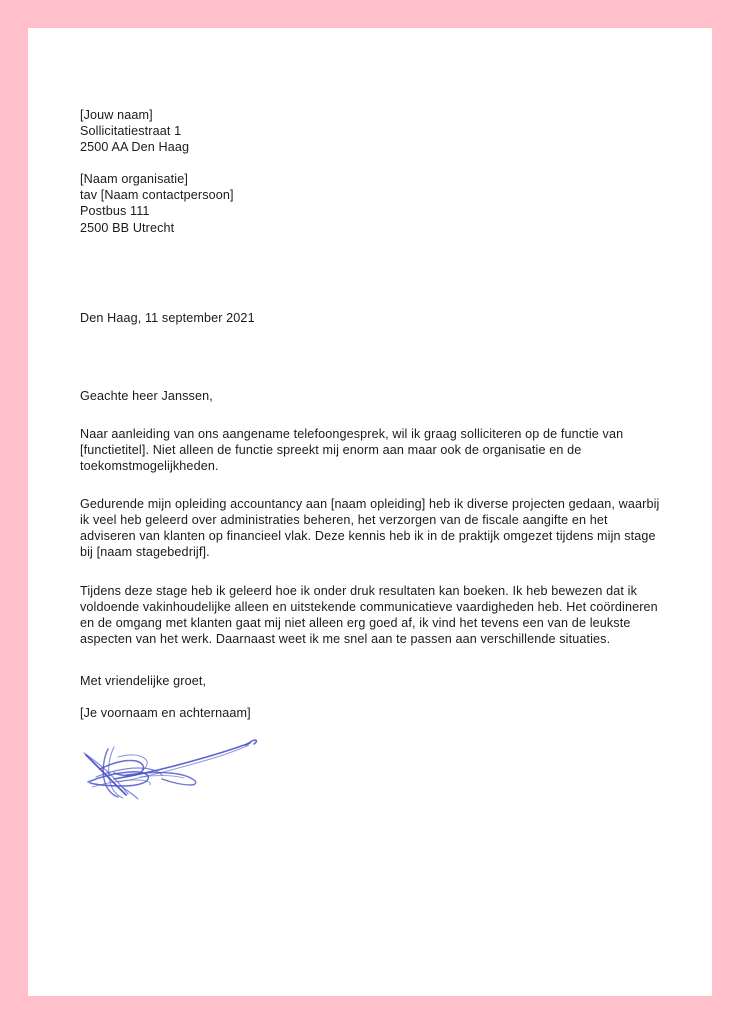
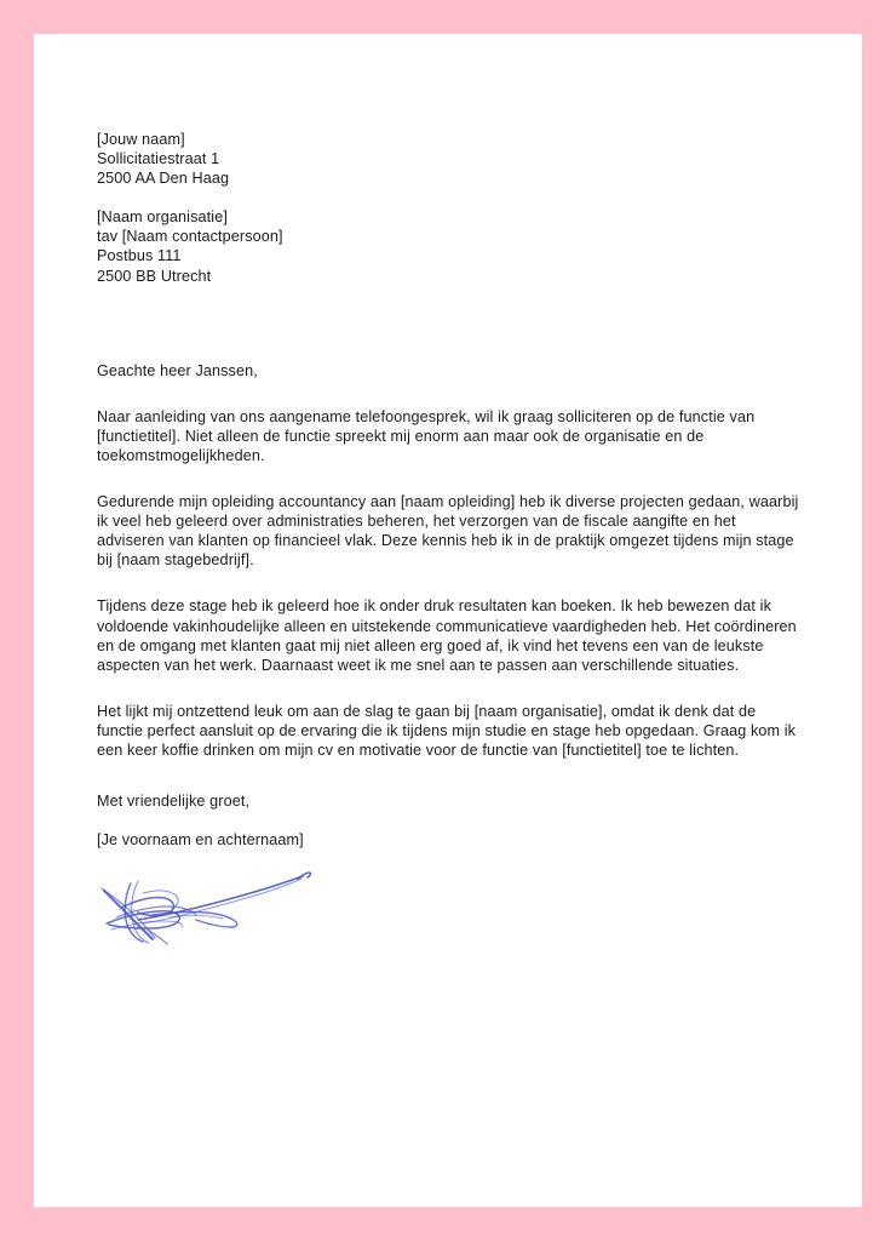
  [Jouw naam]
  Sollicitatiestraat 1
  2500 AA Den Haag
  [Naam organisatie]
  tav [Naam contactpersoon]
  Postbus 111
  2500 BB Utrecht
- Den Haag, 11 september 2021
  Geachte heer Janssen,
  Naar aanleiding van ons aangename telefoongesprek, wil ik graag solliciteren op de functie van [functietitel]. Niet alleen de functie spreekt mij enorm aan maar ook de organisatie en de toekomstmogelijkheden.
  Gedurende mijn opleiding accountancy aan [naam opleiding] heb ik diverse projecten gedaan, waarbij ik veel heb geleerd over administraties beheren, het verzorgen van de fiscale aangifte en het adviseren van klanten op financieel vlak. Deze kennis heb ik in de praktijk omgezet tijdens mijn stage bij [naam stagebedrijf].
  Tijdens deze stage heb ik geleerd hoe ik onder druk resultaten kan boeken. Ik heb bewezen dat ik voldoende vakinhoudelijke alleen en uitstekende communicatieve vaardigheden heb. Het coördineren en de omgang met klanten gaat mij niet alleen erg goed af, ik vind het tevens een van de leukste aspecten van het werk. Daarnaast weet ik me snel aan te passen aan verschillende situaties.
+ Het lijkt mij ontzettend leuk om aan de slag te gaan bij [naam organisatie], omdat ik denk dat de functie perfect aansluit op de ervaring die ik tijdens mijn studie en stage heb opgedaan. Graag kom ik een keer koffie drinken om mijn cv en motivatie voor de functie van [functietitel] toe te lichten.
  Met vriendelijke groet,
  [Je voornaam en achternaam]
